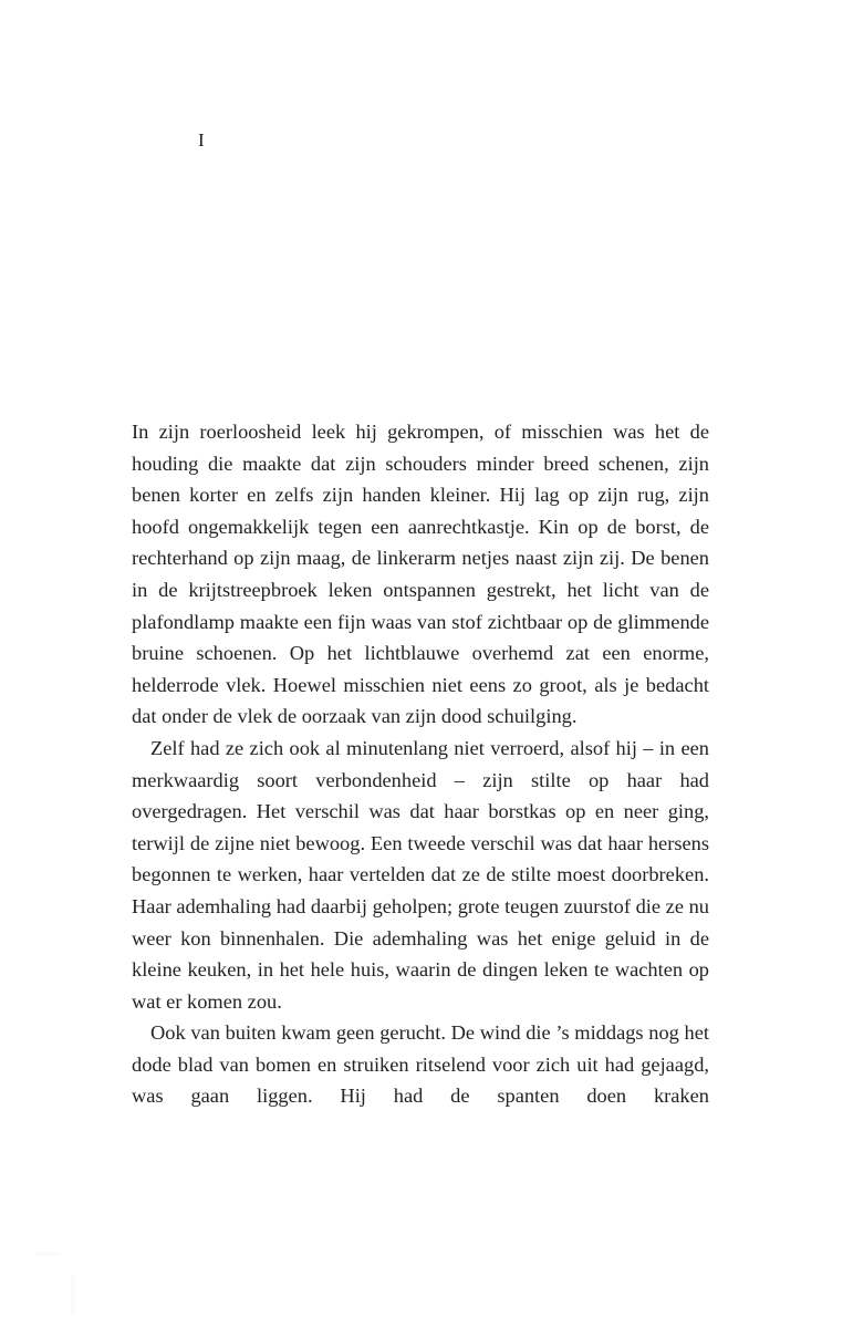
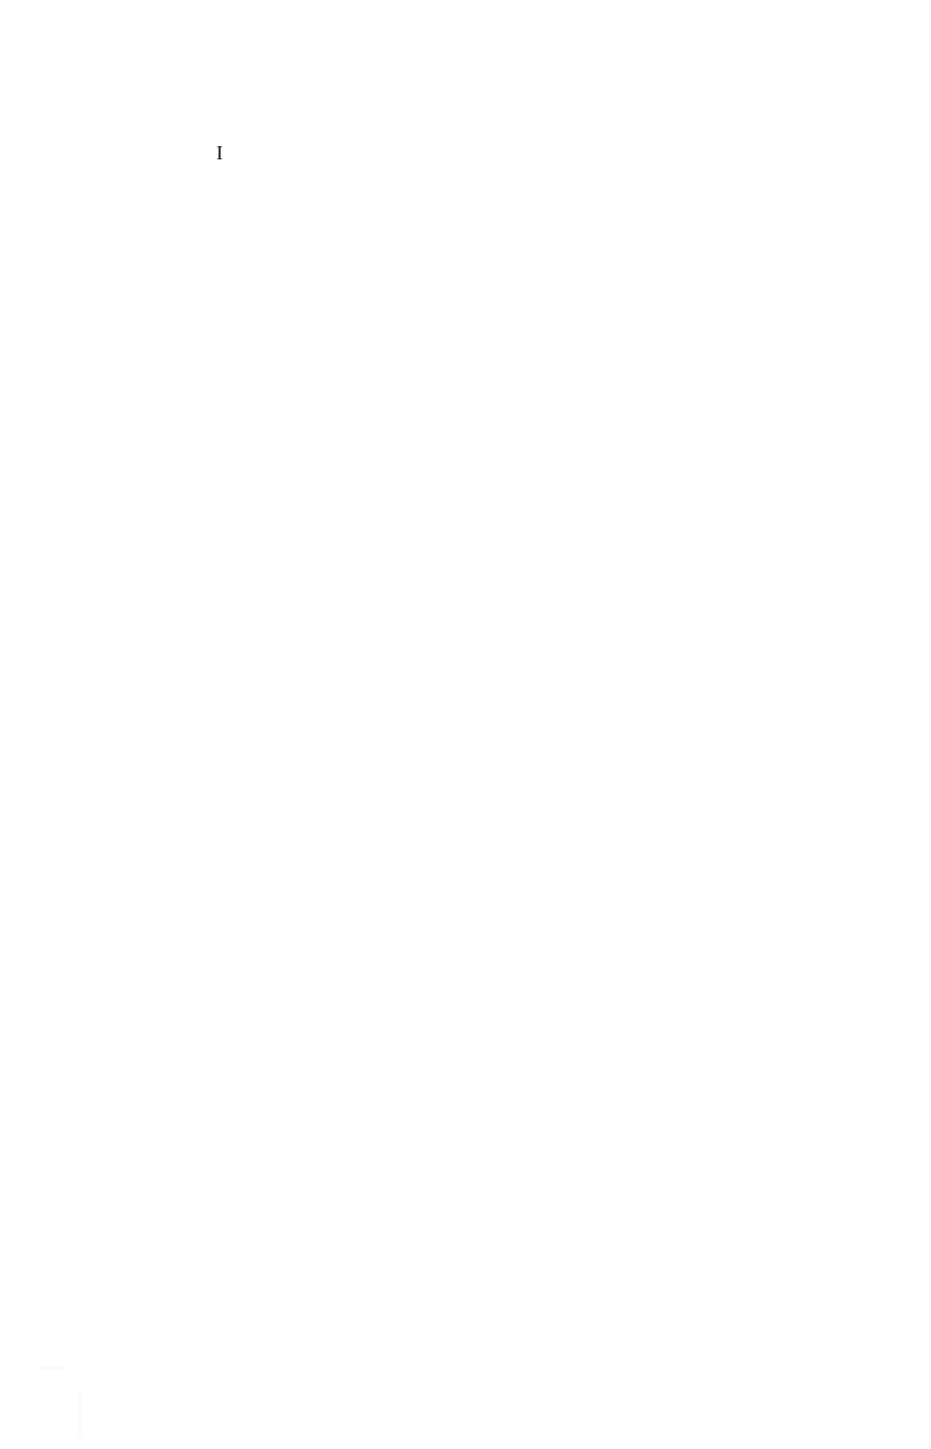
  I
- In zijn roerloosheid leek hij gekrompen, of misschien was het de houding die maakte dat zijn schouders minder breed schenen, zijn benen korter en zelfs zijn handen kleiner. Hij lag op zijn rug, zijn hoofd ongemakkelijk tegen een aanrechtkastje. Kin op de borst, de rechterhand op zijn maag, de linkerarm netjes naast zijn zij. De benen in de krijtstreepbroek leken ontspannen gestrekt, het licht van de plafondlamp maakte een fijn waas van stof zichtbaar op de glimmende bruine schoenen. Op het lichtblauwe overhemd zat een enorme, helderrode vlek. Hoewel misschien niet eens zo groot, als je bedacht dat onder de vlek de oorzaak van zijn dood schuilging.
- Zelf had ze zich ook al minutenlang niet verroerd, alsof hij – in een merkwaardig soort verbondenheid – zijn stilte op haar had overgedragen. Het verschil was dat haar borstkas op en neer ging, terwijl de zijne niet bewoog. Een tweede verschil was dat haar hersens begonnen te werken, haar vertelden dat ze de stilte moest doorbreken. Haar ademhaling had daarbij geholpen; grote teugen zuurstof die ze nu weer kon binnenhalen. Die ademhaling was het enige geluid in de kleine keuken, in het hele huis, waarin de dingen leken te wachten op wat er komen zou.
- Ook van buiten kwam geen gerucht. De wind die ’s middags nog het dode blad van bomen en struiken ritselend voor zich uit had gejaagd, was gaan liggen. Hij had de spanten doen kraken
